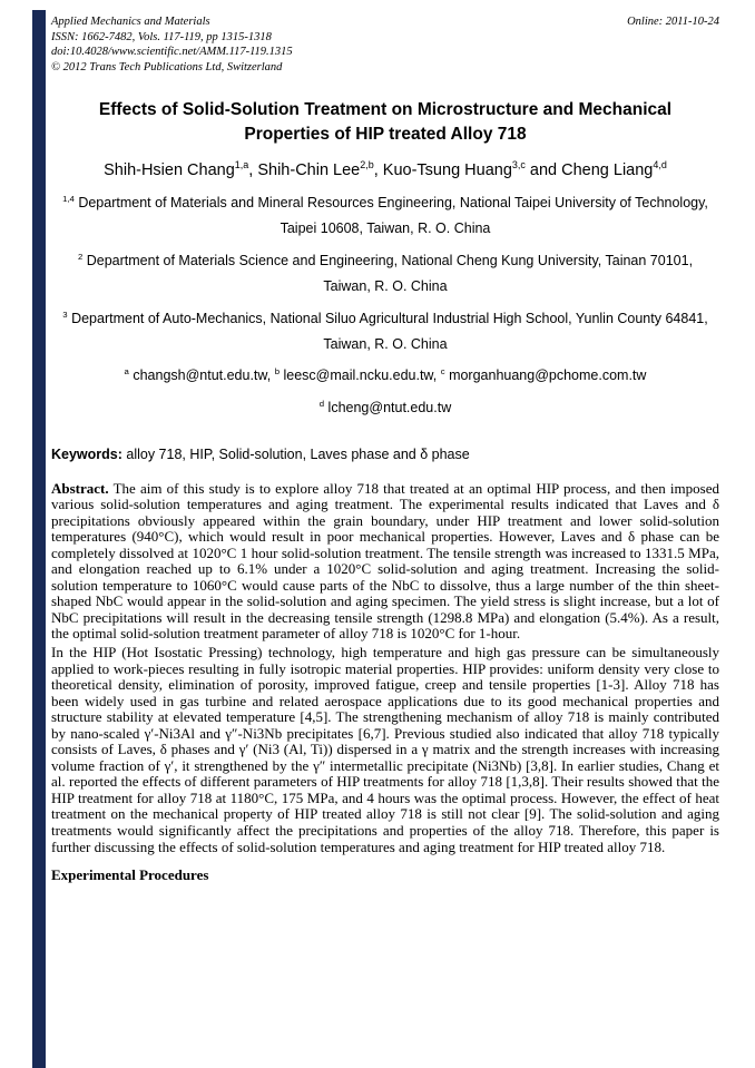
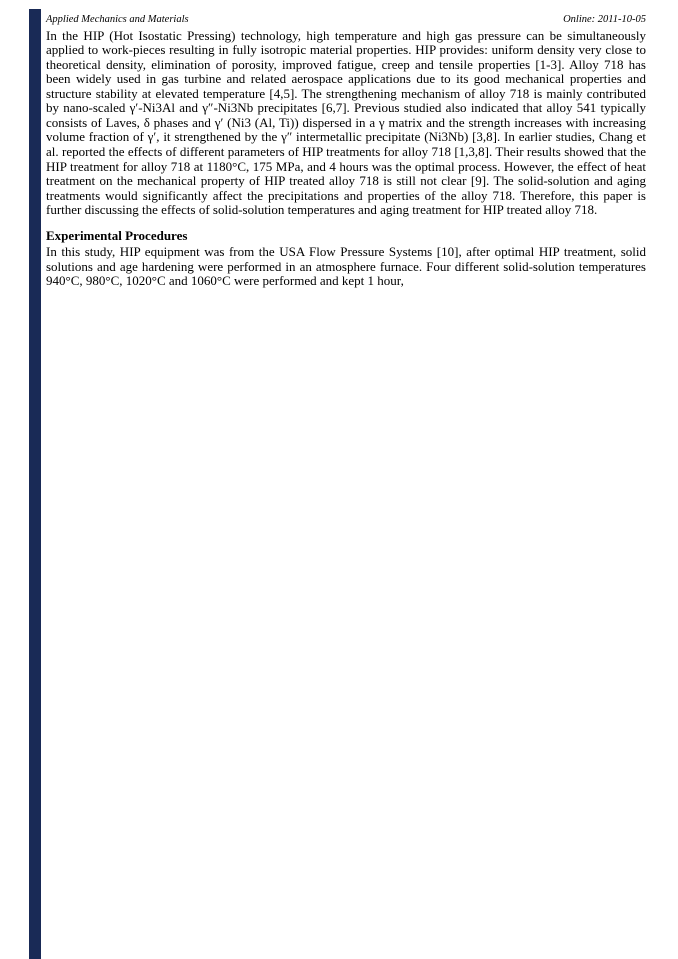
  Applied Mechanics and Materials
- Online: 2011-10-24
+ Online: 2011-10-05
- ISSN: 1662-7482, Vols. 117-119, pp 1315-1318
- doi:10.4028/www.scientific.net/AMM.117-119.1315
- © 2012 Trans Tech Publications Ltd, Switzerland
- Effects of Solid-Solution Treatment on Microstructure and Mechanical Properties of HIP treated Alloy 718
- Shih-Hsien Chang1,a, Shih-Chin Lee2,b, Kuo-Tsung Huang3,c and Cheng Liang4,d
- 1,4 Department of Materials and Mineral Resources Engineering, National Taipei University of Technology, Taipei 10608, Taiwan, R. O. China
- 2 Department of Materials Science and Engineering, National Cheng Kung University, Tainan 70101, Taiwan, R. O. China
- 3 Department of Auto-Mechanics, National Siluo Agricultural Industrial High School, Yunlin County 64841, Taiwan, R. O. China
- a changsh@ntut.edu.tw, b leesc@mail.ncku.edu.tw, c morganhuang@pchome.com.tw
- d lcheng@ntut.edu.tw
- Keywords: alloy 718, HIP, Solid-solution, Laves phase and δ phase
- Abstract. The aim of this study is to explore alloy 718 that treated at an optimal HIP process, and then imposed various solid-solution temperatures and aging treatment. The experimental results indicated that Laves and δ precipitations obviously appeared within the grain boundary, under HIP treatment and lower solid-solution temperatures (940°C), which would result in poor mechanical properties. However, Laves and δ phase can be completely dissolved at 1020°C 1 hour solid-solution treatment. The tensile strength was increased to 1331.5 MPa, and elongation reached up to 6.1% under a 1020°C solid-solution and aging treatment. Increasing the solid-solution temperature to 1060°C would cause parts of the NbC to dissolve, thus a large number of the thin sheet-shaped NbC would appear in the solid-solution and aging specimen. The yield stress is slight increase, but a lot of NbC precipitations will result in the decreasing tensile strength (1298.8 MPa) and elongation (5.4%). As a result, the optimal solid-solution treatment parameter of alloy 718 is 1020°C for 1-hour.
- In the HIP (Hot Isostatic Pressing) technology, high temperature and high gas pressure can be simultaneously applied to work-pieces resulting in fully isotropic material properties. HIP provides: uniform density very close to theoretical density, elimination of porosity, improved fatigue, creep and tensile properties [1-3]. Alloy 718 has been widely used in gas turbine and related aerospace applications due to its good mechanical properties and structure stability at elevated temperature [4,5]. The strengthening mechanism of alloy 718 is mainly contributed by nano-scaled γ′-Ni3Al and γ″-Ni3Nb precipitates [6,7]. Previous studied also indicated that alloy 718 typically consists of Laves, δ phases and γ′ (Ni3 (Al, Ti)) dispersed in a γ matrix and the strength increases with increasing volume fraction of γ′, it strengthened by the γ″ intermetallic precipitate (Ni3Nb) [3,8]. In earlier studies, Chang et al. reported the effects of different parameters of HIP treatments for alloy 718 [1,3,8]. Their results showed that the HIP treatment for alloy 718 at 1180°C, 175 MPa, and 4 hours was the optimal process. However, the effect of heat treatment on the mechanical property of HIP treated alloy 718 is still not clear [9]. The solid-solution and aging treatments would significantly affect the precipitations and properties of the alloy 718. Therefore, this paper is further discussing the effects of solid-solution temperatures and aging treatment for HIP treated alloy 718.
+ In the HIP (Hot Isostatic Pressing) technology, high temperature and high gas pressure can be simultaneously applied to work-pieces resulting in fully isotropic material properties. HIP provides: uniform density very close to theoretical density, elimination of porosity, improved fatigue, creep and tensile properties [1-3]. Alloy 718 has been widely used in gas turbine and related aerospace applications due to its good mechanical properties and structure stability at elevated temperature [4,5]. The strengthening mechanism of alloy 718 is mainly contributed by nano-scaled γ′-Ni3Al and γ″-Ni3Nb precipitates [6,7]. Previous studied also indicated that alloy 541 typically consists of Laves, δ phases and γ′ (Ni3 (Al, Ti)) dispersed in a γ matrix and the strength increases with increasing volume fraction of γ′, it strengthened by the γ″ intermetallic precipitate (Ni3Nb) [3,8]. In earlier studies, Chang et al. reported the effects of different parameters of HIP treatments for alloy 718 [1,3,8]. Their results showed that the HIP treatment for alloy 718 at 1180°C, 175 MPa, and 4 hours was the optimal process. However, the effect of heat treatment on the mechanical property of HIP treated alloy 718 is still not clear [9]. The solid-solution and aging treatments would significantly affect the precipitations and properties of the alloy 718. Therefore, this paper is further discussing the effects of solid-solution temperatures and aging treatment for HIP treated alloy 718.
  Experimental Procedures
+ In this study, HIP equipment was from the USA Flow Pressure Systems [10], after optimal HIP treatment, solid solutions and age hardening were performed in an atmosphere furnace. Four different solid-solution temperatures 940°C, 980°C, 1020°C and 1060°C were performed and kept 1 hour,
